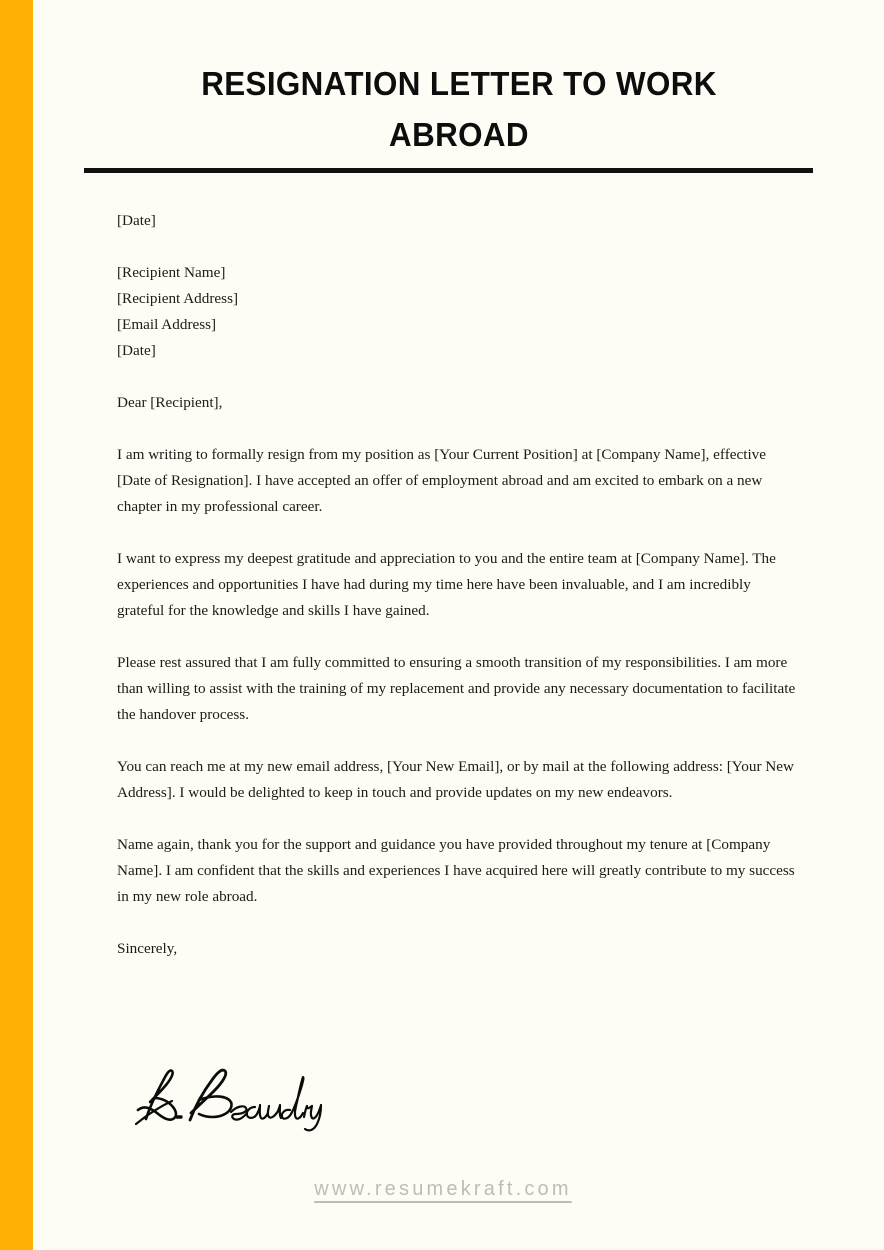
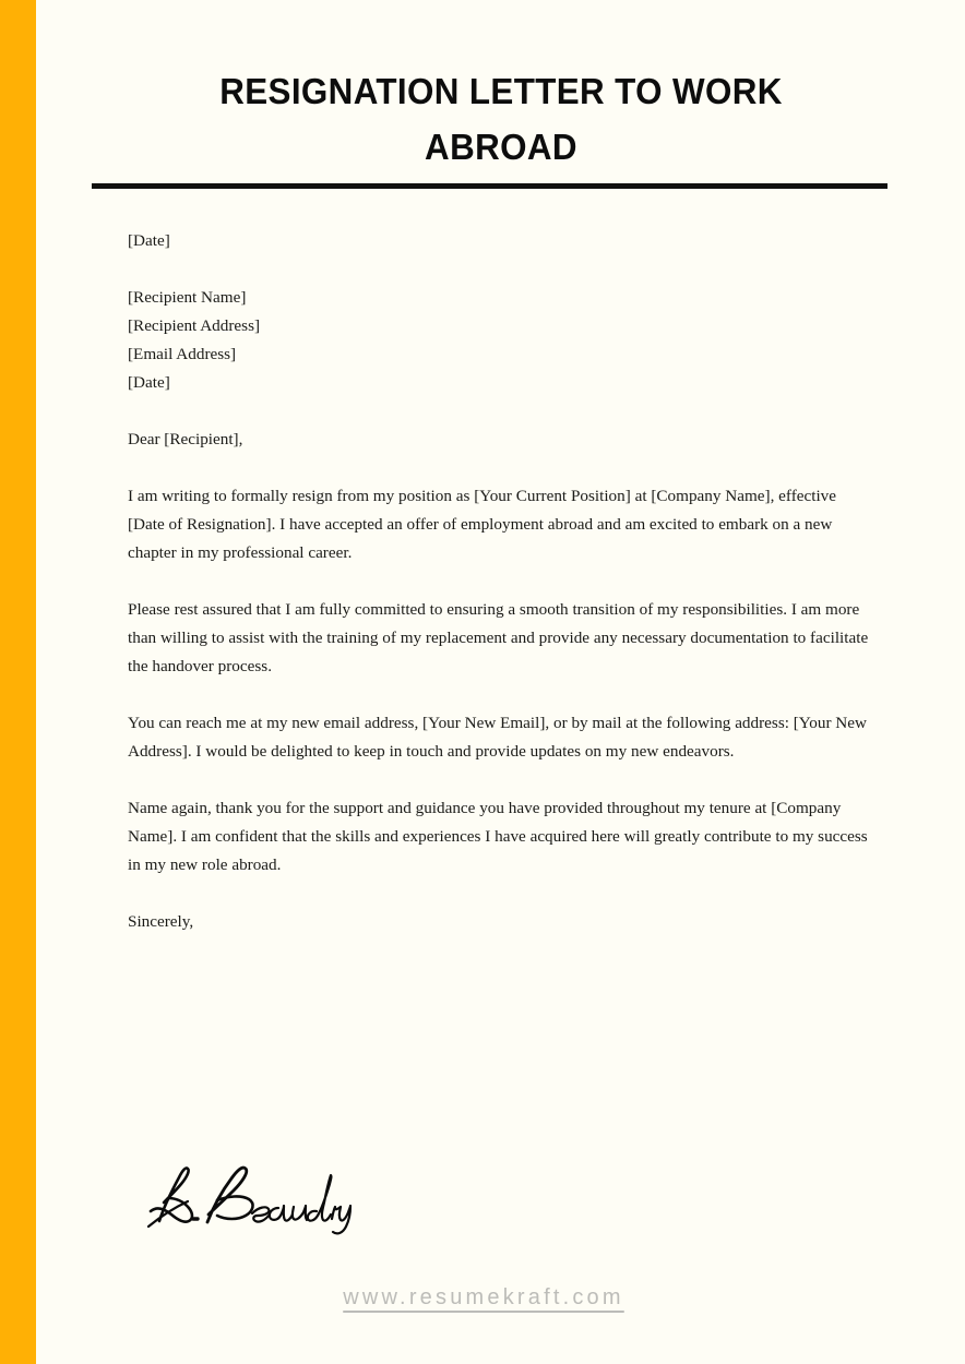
  RESIGNATION LETTER TO WORK
  ABROAD
  [Date]
  [Recipient Name]
  [Recipient Address]
  [Email Address]
  [Date]
  Dear [Recipient],
  I am writing to formally resign from my position as [Your Current Position] at [Company Name], effective [Date of Resignation]. I have accepted an offer of employment abroad and am excited to embark on a new chapter in my professional career.
- I want to express my deepest gratitude and appreciation to you and the entire team at [Company Name]. The experiences and opportunities I have had during my time here have been invaluable, and I am incredibly grateful for the knowledge and skills I have gained.
  Please rest assured that I am fully committed to ensuring a smooth transition of my responsibilities. I am more than willing to assist with the training of my replacement and provide any necessary documentation to facilitate the handover process.
  You can reach me at my new email address, [Your New Email], or by mail at the following address: [Your New Address]. I would be delighted to keep in touch and provide updates on my new endeavors.
  Name again, thank you for the support and guidance you have provided throughout my tenure at [Company Name]. I am confident that the skills and experiences I have acquired here will greatly contribute to my success in my new role abroad.
  Sincerely,
  www.resumekraft.com
